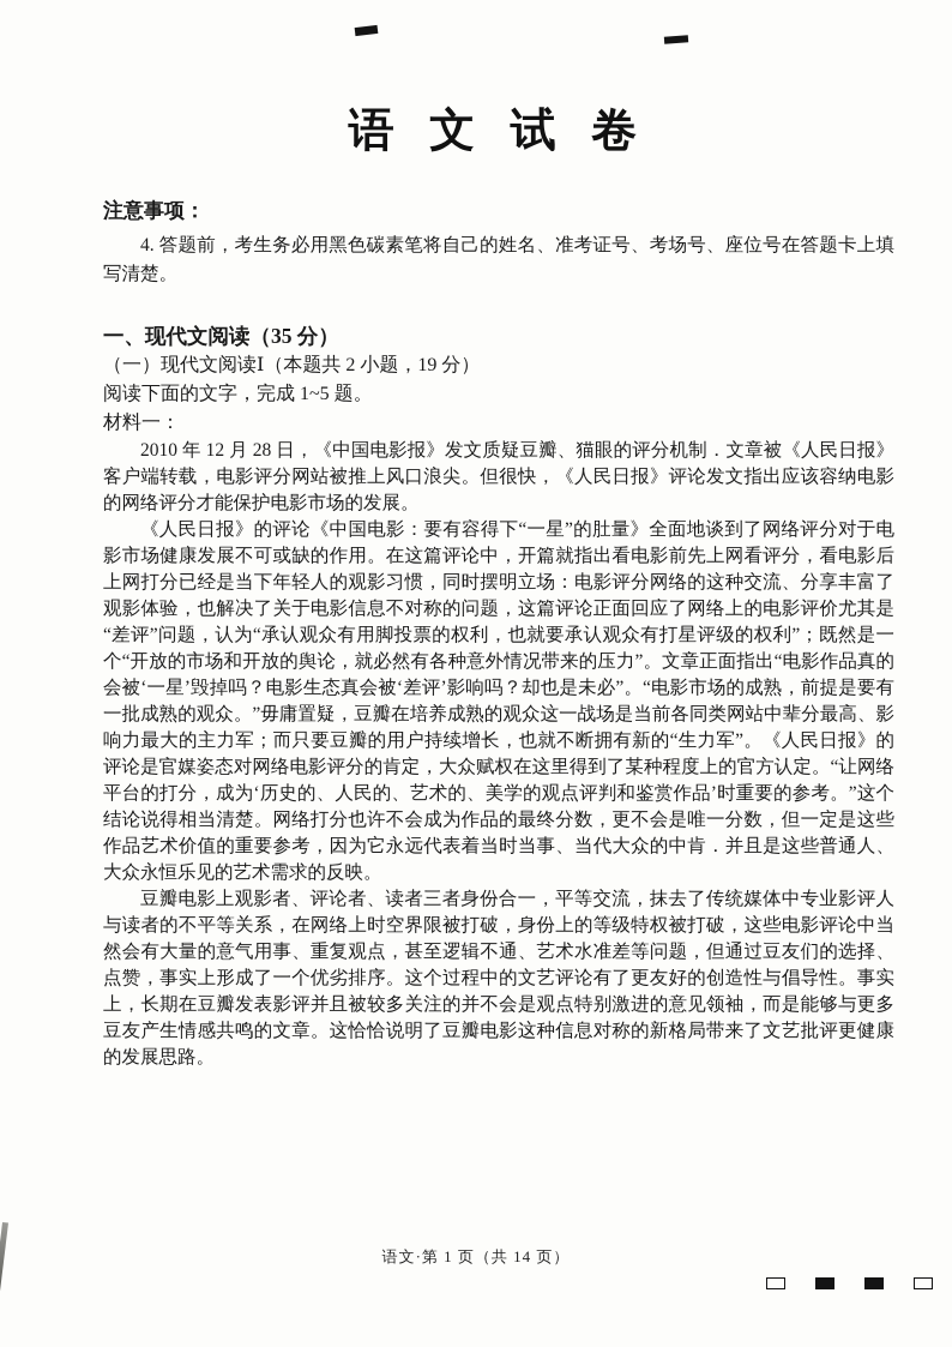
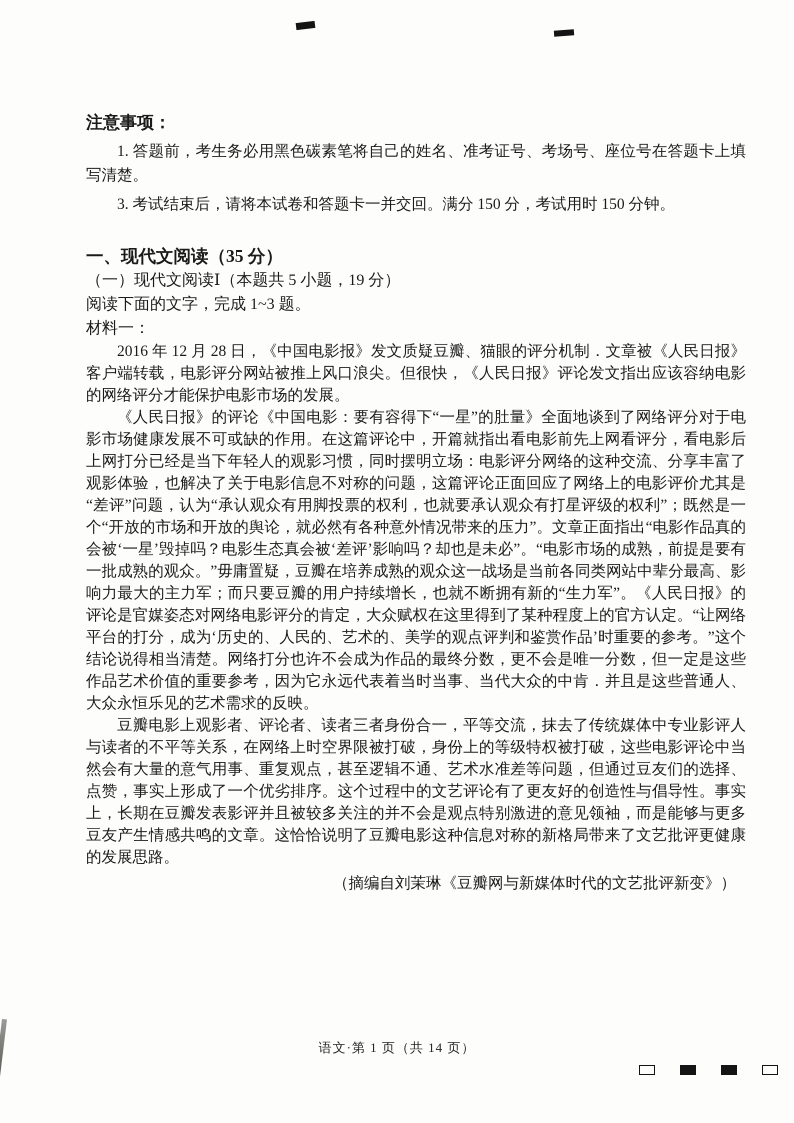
- 语 文 试 卷
  注意事项：
- 4. 答题前，考生务必用黑色碳素笔将自己的姓名、准考证号、考场号、座位号在答题卡上填写清楚。
+ 1. 答题前，考生务必用黑色碳素笔将自己的姓名、准考证号、考场号、座位号在答题卡上填写清楚。
+ 3. 考试结束后，请将本试卷和答题卡一并交回。满分 150 分，考试用时 150 分钟。
  一、现代文阅读（35 分）
- （一）现代文阅读Ⅰ（本题共 2 小题，19 分）
+ （一）现代文阅读Ⅰ（本题共 5 小题，19 分）
- 阅读下面的文字，完成 1~5 题。
+ 阅读下面的文字，完成 1~3 题。
  材料一：
- 2010 年 12 月 28 日，《中国电影报》发文质疑豆瓣、猫眼的评分机制．文章被《人民日报》客户端转载，电影评分网站被推上风口浪尖。但很快，《人民日报》评论发文指出应该容纳电影的网络评分才能保护电影市场的发展。
+ 2016 年 12 月 28 日，《中国电影报》发文质疑豆瓣、猫眼的评分机制．文章被《人民日报》客户端转载，电影评分网站被推上风口浪尖。但很快，《人民日报》评论发文指出应该容纳电影的网络评分才能保护电影市场的发展。
  《人民日报》的评论《中国电影：要有容得下“一星”的肚量》全面地谈到了网络评分对于电影市场健康发展不可或缺的作用。在这篇评论中，开篇就指出看电影前先上网看评分，看电影后上网打分已经是当下年轻人的观影习惯，同时摆明立场：电影评分网络的这种交流、分享丰富了观影体验，也解决了关于电影信息不对称的问题，这篇评论正面回应了网络上的电影评价尤其是“差评”问题，认为“承认观众有用脚投票的权利，也就要承认观众有打星评级的权利”；既然是一个“开放的市场和开放的舆论，就必然有各种意外情况带来的压力”。文章正面指出“电影作品真的会被‘一星’毁掉吗？电影生态真会被‘差评’影响吗？却也是未必”。“电影市场的成熟，前提是要有一批成熟的观众。”毋庸置疑，豆瓣在培养成熟的观众这一战场是当前各同类网站中辈分最高、影响力最大的主力军；而只要豆瓣的用户持续增长，也就不断拥有新的“生力军”。《人民日报》的评论是官媒姿态对网络电影评分的肯定，大众赋权在这里得到了某种程度上的官方认定。“让网络平台的打分，成为‘历史的、人民的、艺术的、美学的观点评判和鉴赏作品’时重要的参考。”这个结论说得相当清楚。网络打分也许不会成为作品的最终分数，更不会是唯一分数，但一定是这些作品艺术价值的重要参考，因为它永远代表着当时当事、当代大众的中肯．并且是这些普通人、大众永恒乐见的艺术需求的反映。
  豆瓣电影上观影者、评论者、读者三者身份合一，平等交流，抹去了传统媒体中专业影评人与读者的不平等关系，在网络上时空界限被打破，身份上的等级特权被打破，这些电影评论中当然会有大量的意气用事、重复观点，甚至逻辑不通、艺术水准差等问题，但通过豆友们的选择、点赞，事实上形成了一个优劣排序。这个过程中的文艺评论有了更友好的创造性与倡导性。事实上，长期在豆瓣发表影评并且被较多关注的并不会是观点特别激进的意见领袖，而是能够与更多豆友产生情感共鸣的文章。这恰恰说明了豆瓣电影这种信息对称的新格局带来了文艺批评更健康的发展思路。
+ （摘编自刘茉琳《豆瓣网与新媒体时代的文艺批评新变》）
  语文·第 1 页（共 14 页）
